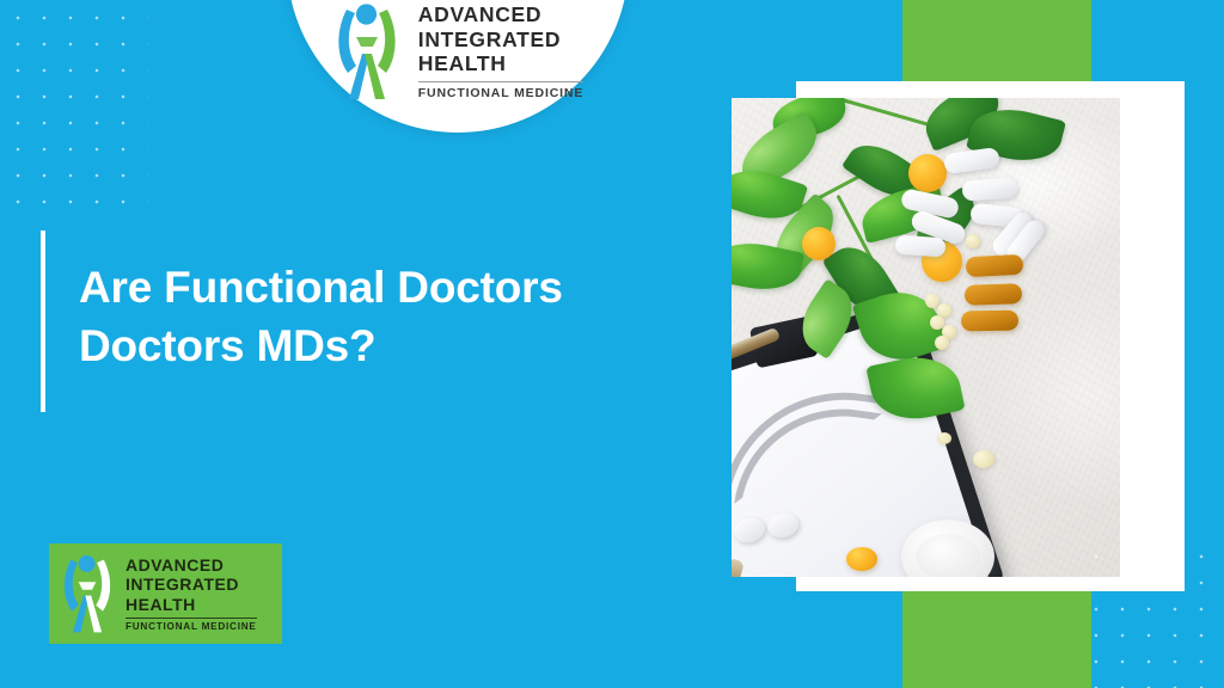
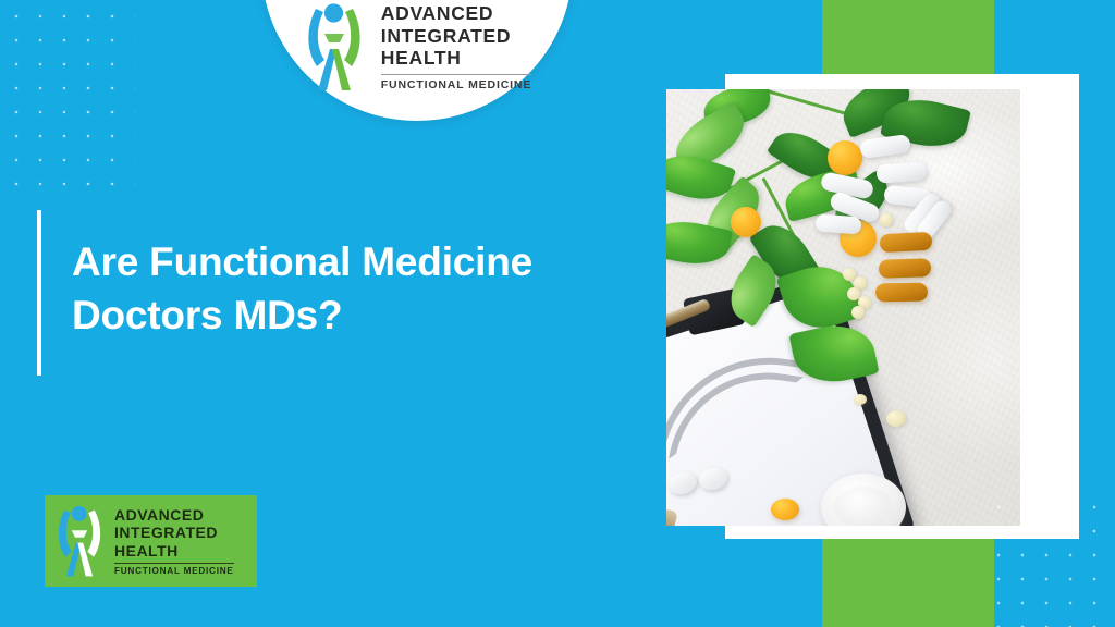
- Are Functional Doctors Doctors MDs?
+ Are Functional Medicine Doctors MDs?
  ADVANCED
  INTEGRATED
  HEALTH
  FUNCTIONAL MEDICINE
  ADVANCED
  INTEGRATED
  HEALTH
  FUNCTIONAL MEDICINE
